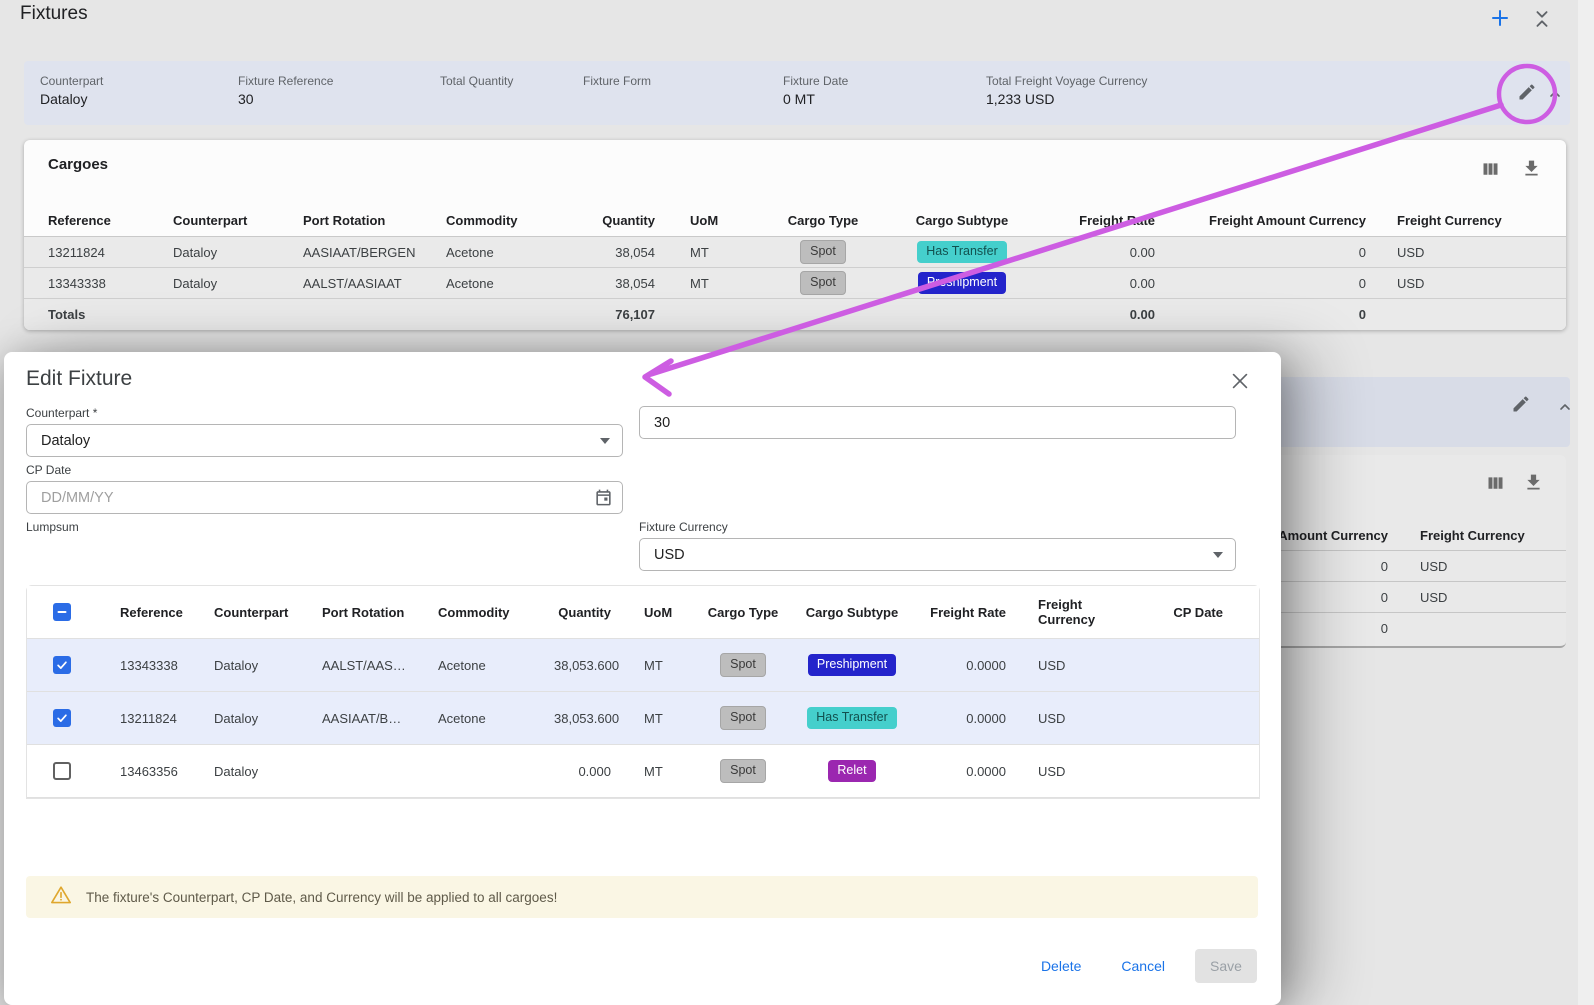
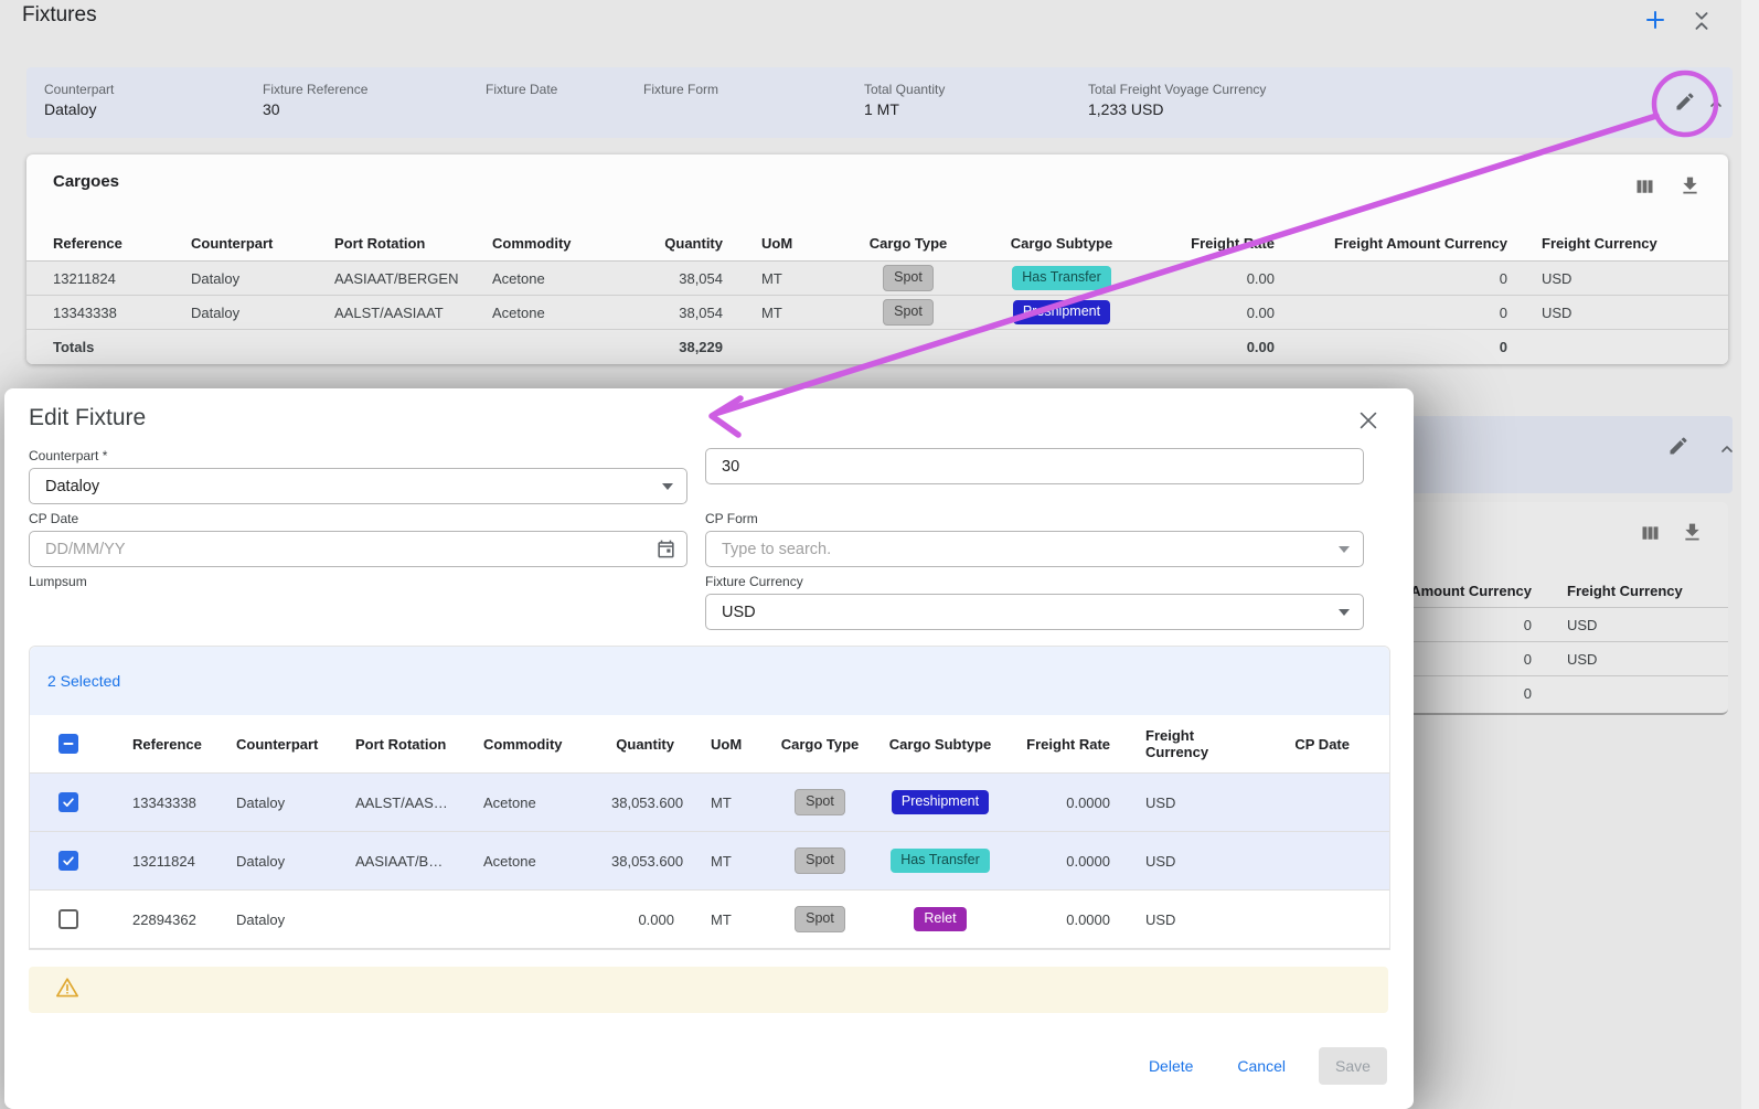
  Fixtures
  Counterpart
  Dataloy
  Fixture Reference
  30
- Total Quantity
+ Fixture Date
  Fixture Form
- Fixture Date
+ Total Quantity
- 0 MT
+ 1 MT
  Total Freight Voyage Currency
  1,233 USD
  Cargoes
  Reference
  Counterpart
  Port Rotation
  Commodity
  Quantity
  UoM
  Cargo Type
  Cargo Subtype
  Freighte
  Freight Amount Currency
  Freight Currency
  13211824
  Dataloy
  AASIAAT/BERGEN
  Acetone
  38,054
  MT
  Spot
  Has Transfer
  0.00
  0
  USD
  13343338
  Dataloy
  AALST/AASIAAT
  Acetone
  38,054
  MT
  Spot
  Phipment
  0.00
  0
  USD
  Totals
- 76,107
+ 38,229
  0.00
  0
  Freight Currency
  0
  USD
  0
  USD
  0
  Edit Fixture
  Counterpart *
  Dataloy
  30
  CP Date
  DD/MM/YY
+ CP Form
+ Type to search.
  Lumpsum
  Fixture Currency
  USD
+ 2 Selected
  Reference
  Counterpart
  Port Rotation
  Commodity
  Quantity
  UoM
  Cargo Type
  Cargo Subtype
  Freight Rate
  Freight Currency
  CP Date
  13343338
  Dataloy
  AALST/AAS…
  Acetone
  38,053.600
  MT
  Spot
  Preshipment
  0.0000
  USD
  13211824
  Dataloy
  AASIAAT/B…
  Acetone
  38,053.600
  MT
  Spot
  Has Transfer
  0.0000
  USD
- 13463356
+ 22894362
  Dataloy
  0.000
  MT
  Spot
  Relet
  0.0000
  USD
- The fixture's Counterpart, CP Date, and Currency will be applied to all cargoes!
  Delete
  Cancel
  Save
